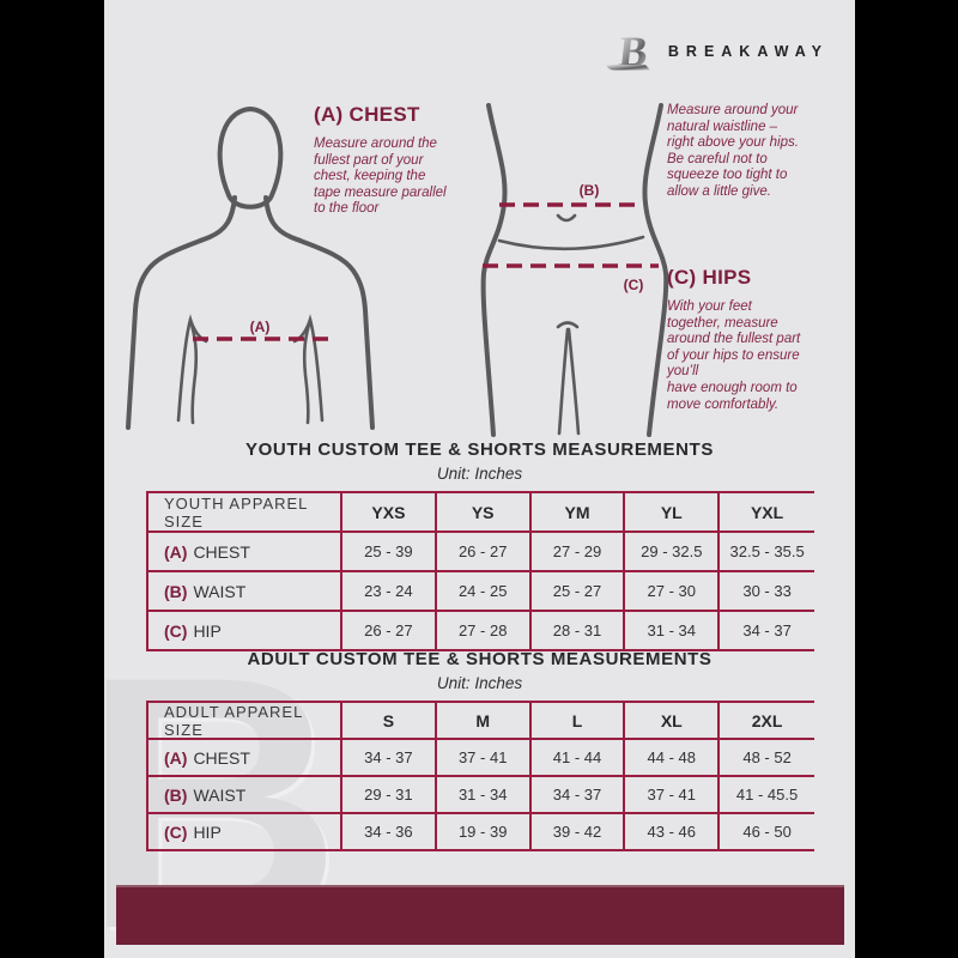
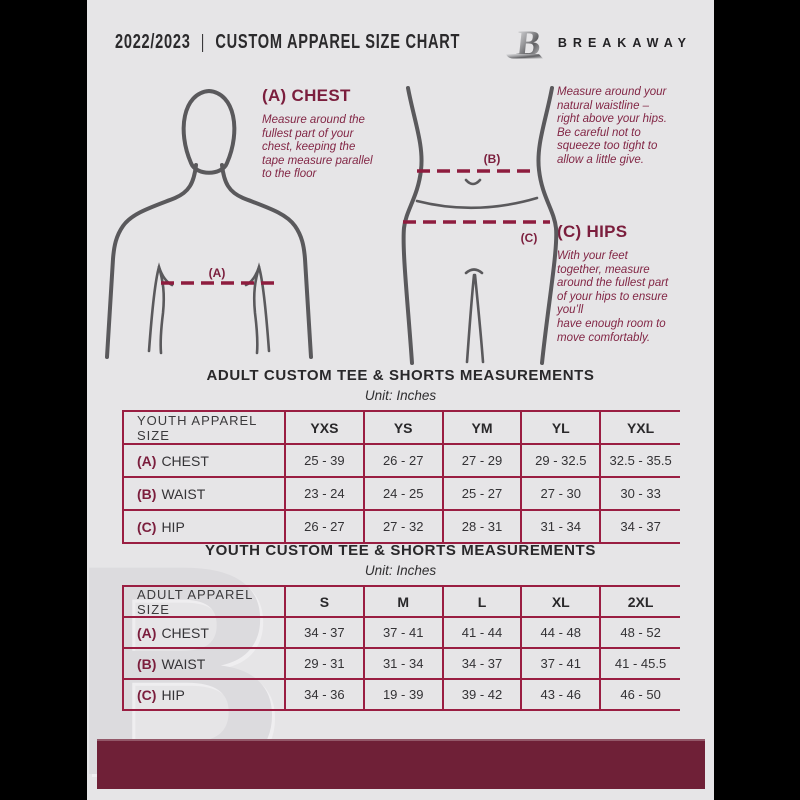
  B
+ 2022/2023
+ |
+ CUSTOM APPAREL SIZE CHART
  BREAKAWAY
  (A) CHEST
  Measure around the
  fullest part of your
  chest, keeping the
  tape measure parallel
  to the floor
  Measure around your
  natural waistline –
  right above your hips.
  Be careful not to
  squeeze too tight to
  allow a little give.
  (C) HIPS
  With your feet
  together, measure
  around the fullest part
  of your hips to ensure
  you’ll
  have enough room to
  move comfortably.
  (A)
  (B)
  (C)
- YOUTH CUSTOM TEE & SHORTS MEASUREMENTS
+ ADULT CUSTOM TEE & SHORTS MEASUREMENTS
  Unit: Inches
  YOUTH APPAREL SIZE
  YXS
  YS
  YM
  YL
  YXL
  (A)
  CHEST
  25 - 39
  26 - 27
  27 - 29
  29 - 32.5
  32.5 - 35.5
  (B)
  WAIST
  23 - 24
  24 - 25
  25 - 27
  27 - 30
  30 - 33
  (C)
  HIP
  26 - 27
- 27 - 28
+ 27 - 32
  28 - 31
  31 - 34
  34 - 37
- ADULT CUSTOM TEE & SHORTS MEASUREMENTS
+ YOUTH CUSTOM TEE & SHORTS MEASUREMENTS
  Unit: Inches
  ADULT APPAREL SIZE
  S
  M
  L
  XL
  2XL
  (A)
  CHEST
  34 - 37
  37 - 41
  41 - 44
  44 - 48
  48 - 52
  (B)
  WAIST
  29 - 31
  31 - 34
  34 - 37
  37 - 41
  41 - 45.5
  (C)
  HIP
  34 - 36
  19 - 39
  39 - 42
  43 - 46
  46 - 50
